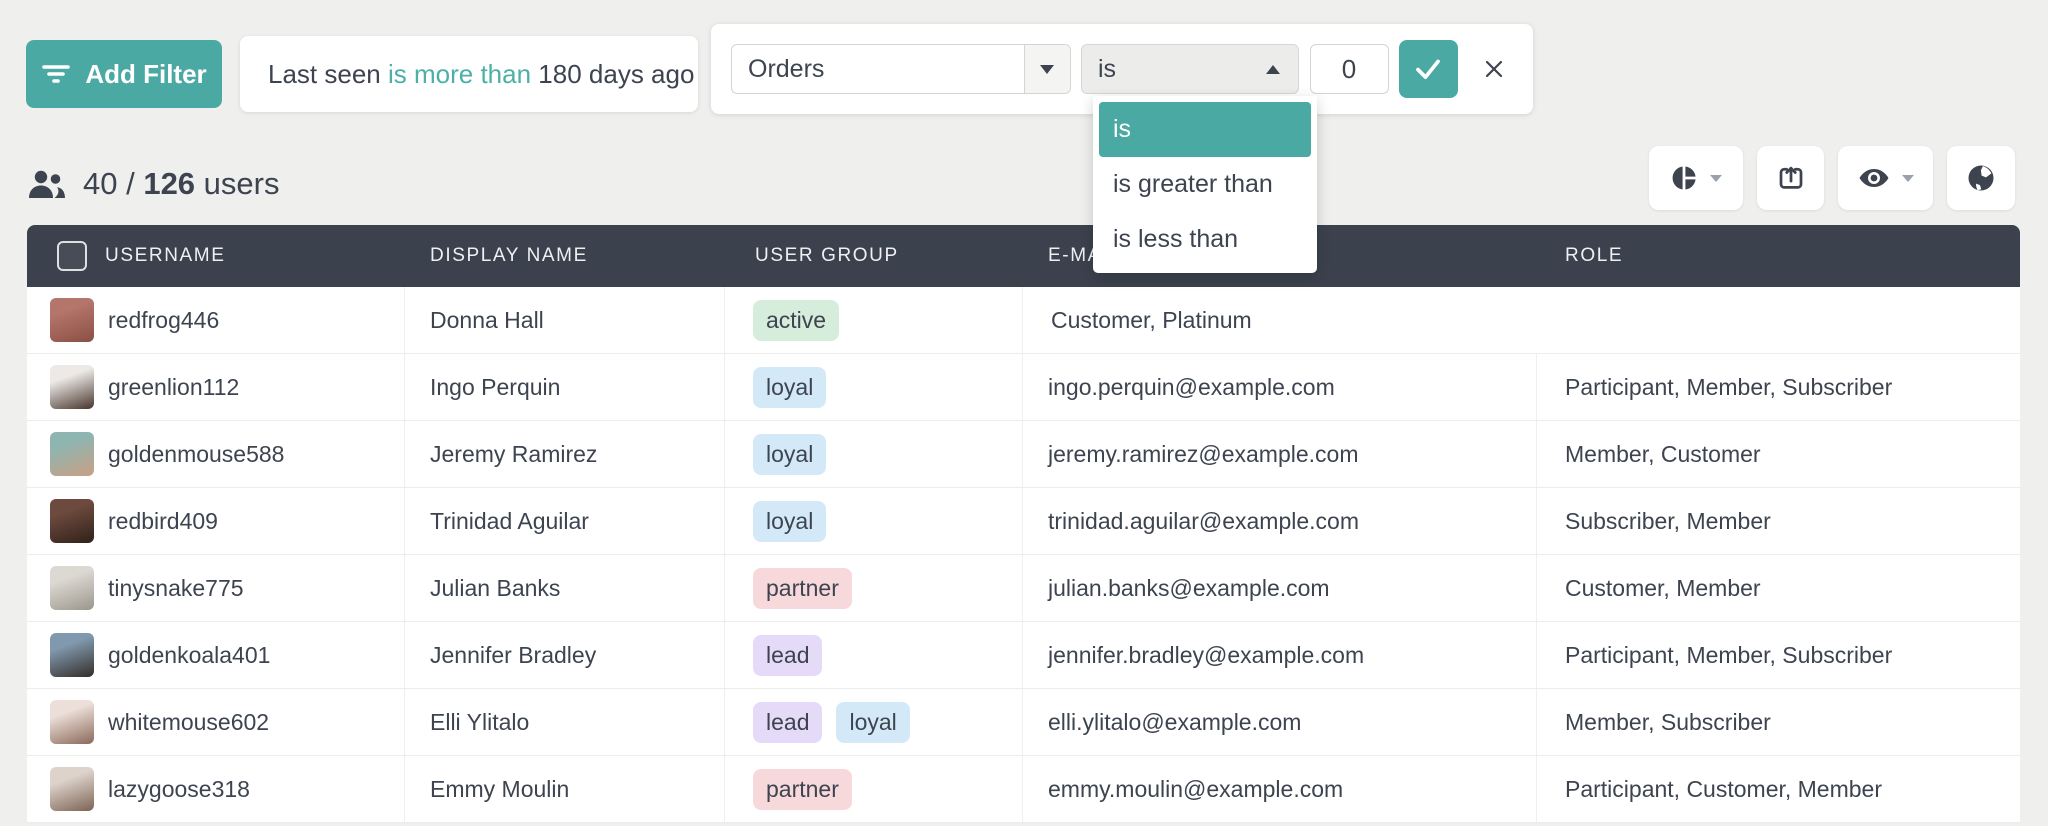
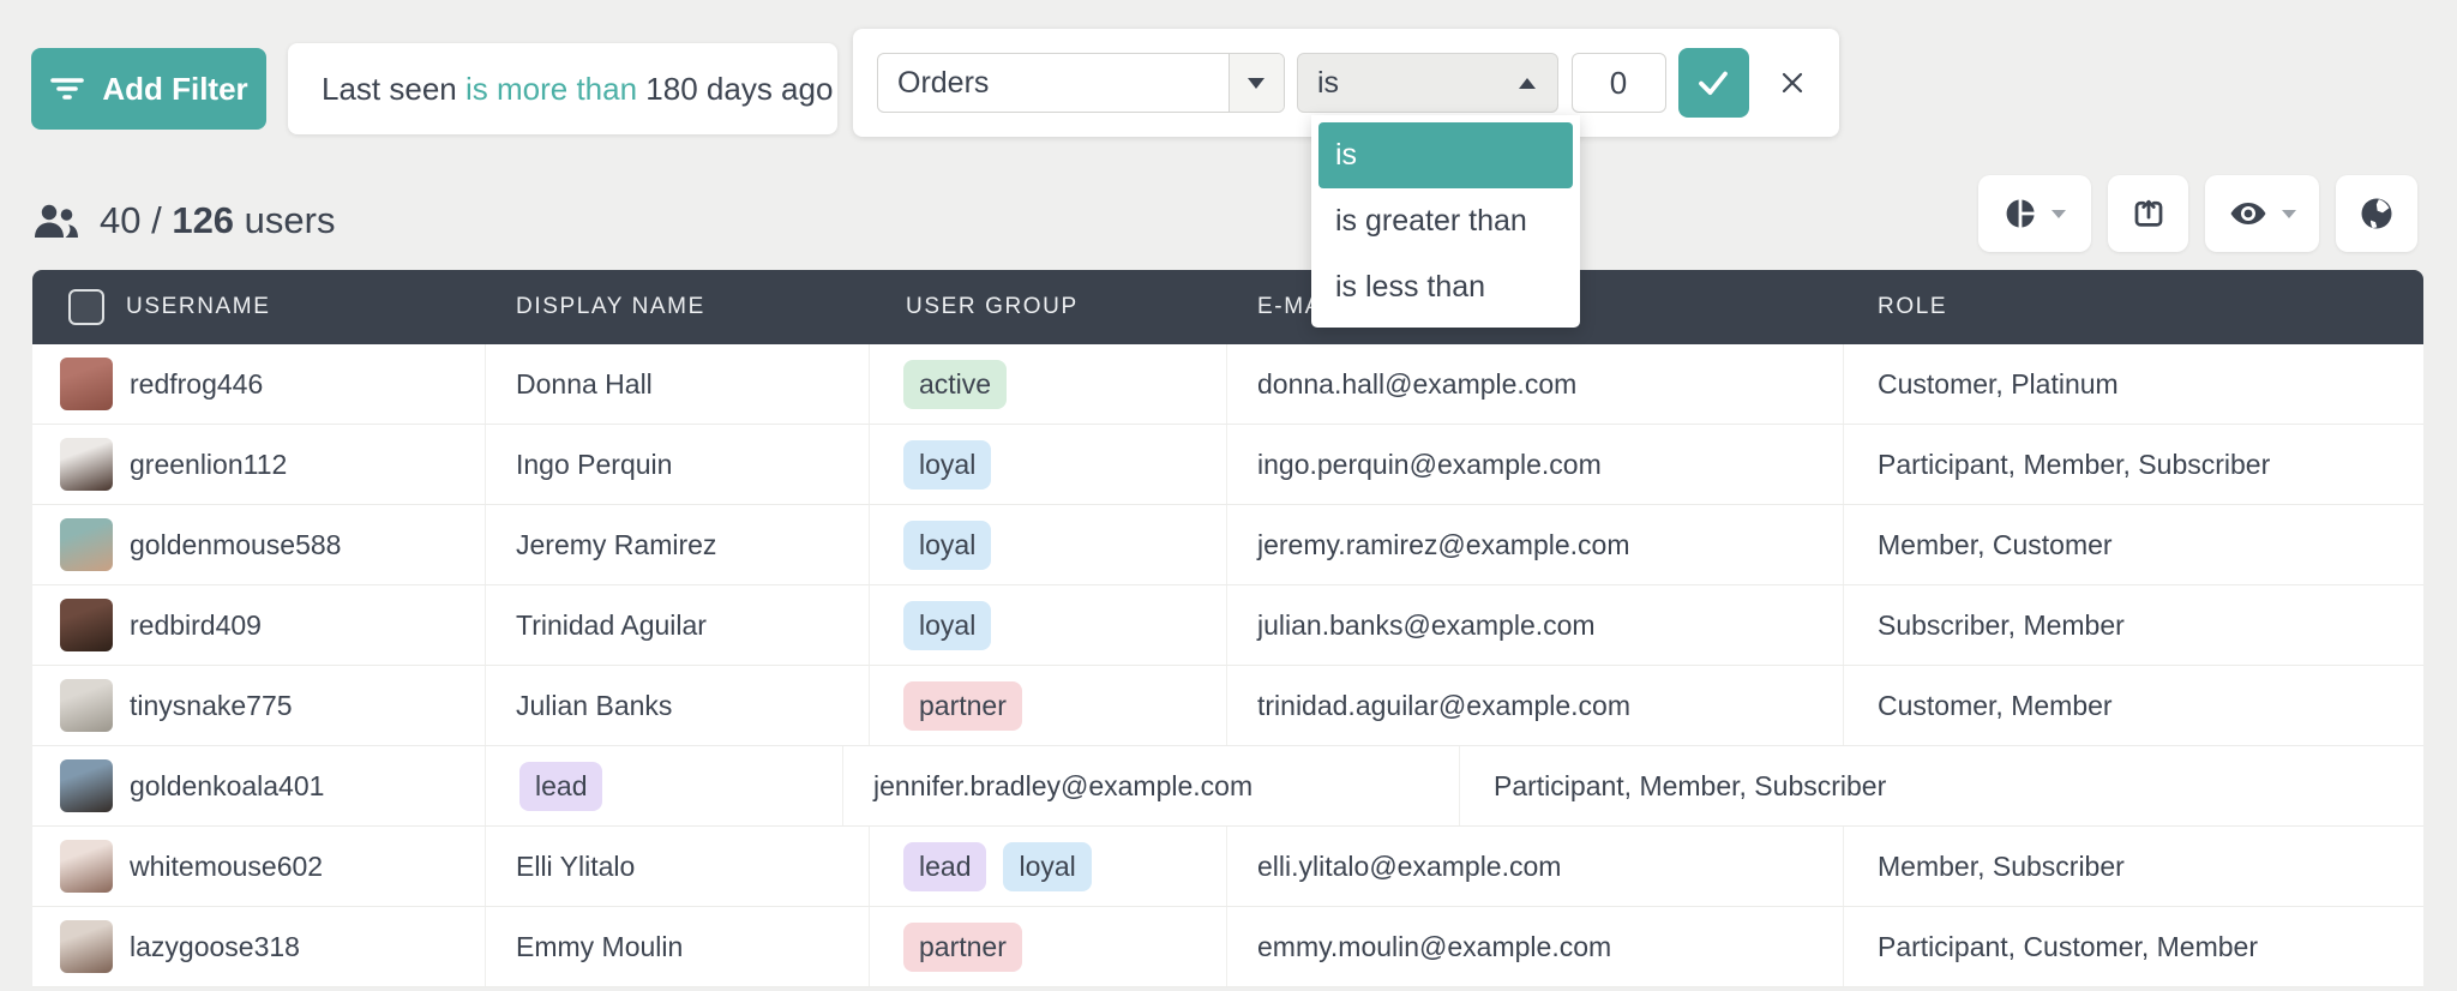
  Add Filter
  Last seen is more than 180 days ago
  Orders
  is
  0
  is
  is greater than
  is less than
  40 / 126 users
  USERNAME
  DISPLAY NAME
  USER GROUP
  ROLE
  redfrog446
  Donna Hall
  active
+ donna.hall@example.com
  Customer, Platinum
  greenlion112
  Ingo Perquin
  loyal
  ingo.perquin@example.com
  Participant, Member, Subscriber
  goldenmouse588
  Jeremy Ramirez
  loyal
  jeremy.ramirez@example.com
  Member, Customer
  redbird409
  Trinidad Aguilar
  loyal
- trinidad.aguilar@example.com
+ julian.banks@example.com
  Subscriber, Member
  tinysnake775
  Julian Banks
  partner
- julian.banks@example.com
+ trinidad.aguilar@example.com
  Customer, Member
  goldenkoala401
- Jennifer Bradley
  lead
  jennifer.bradley@example.com
  Participant, Member, Subscriber
  whitemouse602
  Elli Ylitalo
  lead
  loyal
  elli.ylitalo@example.com
  Member, Subscriber
  lazygoose318
  Emmy Moulin
  partner
  emmy.moulin@example.com
  Participant, Customer, Member
